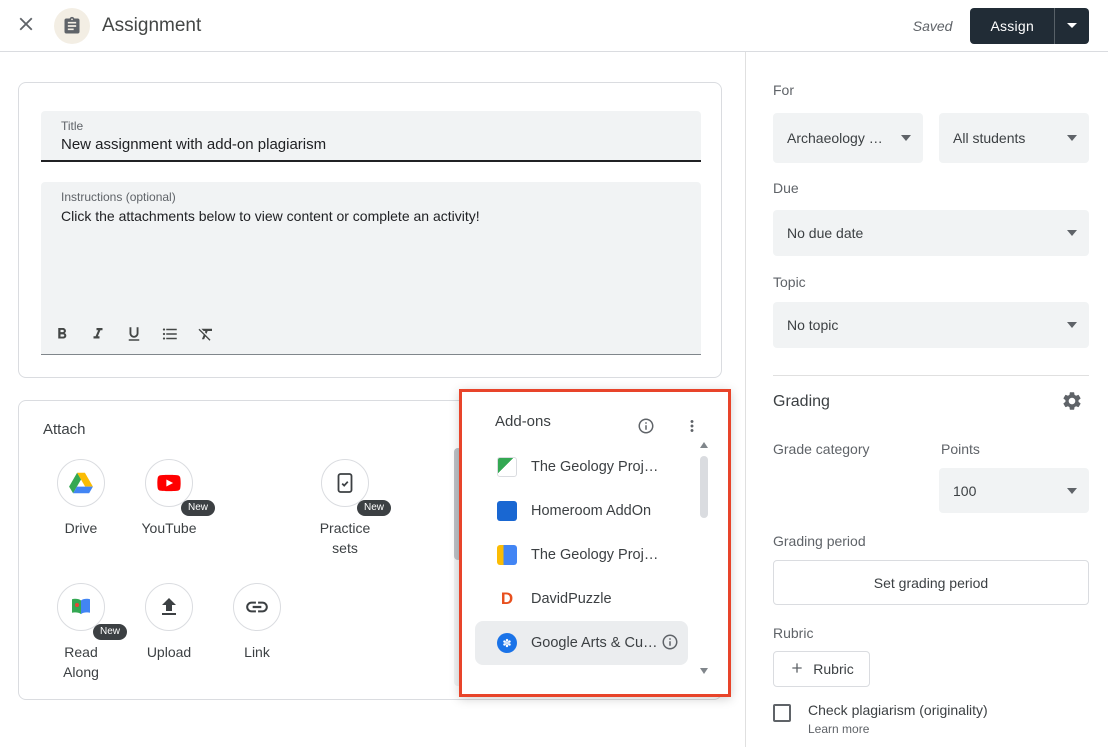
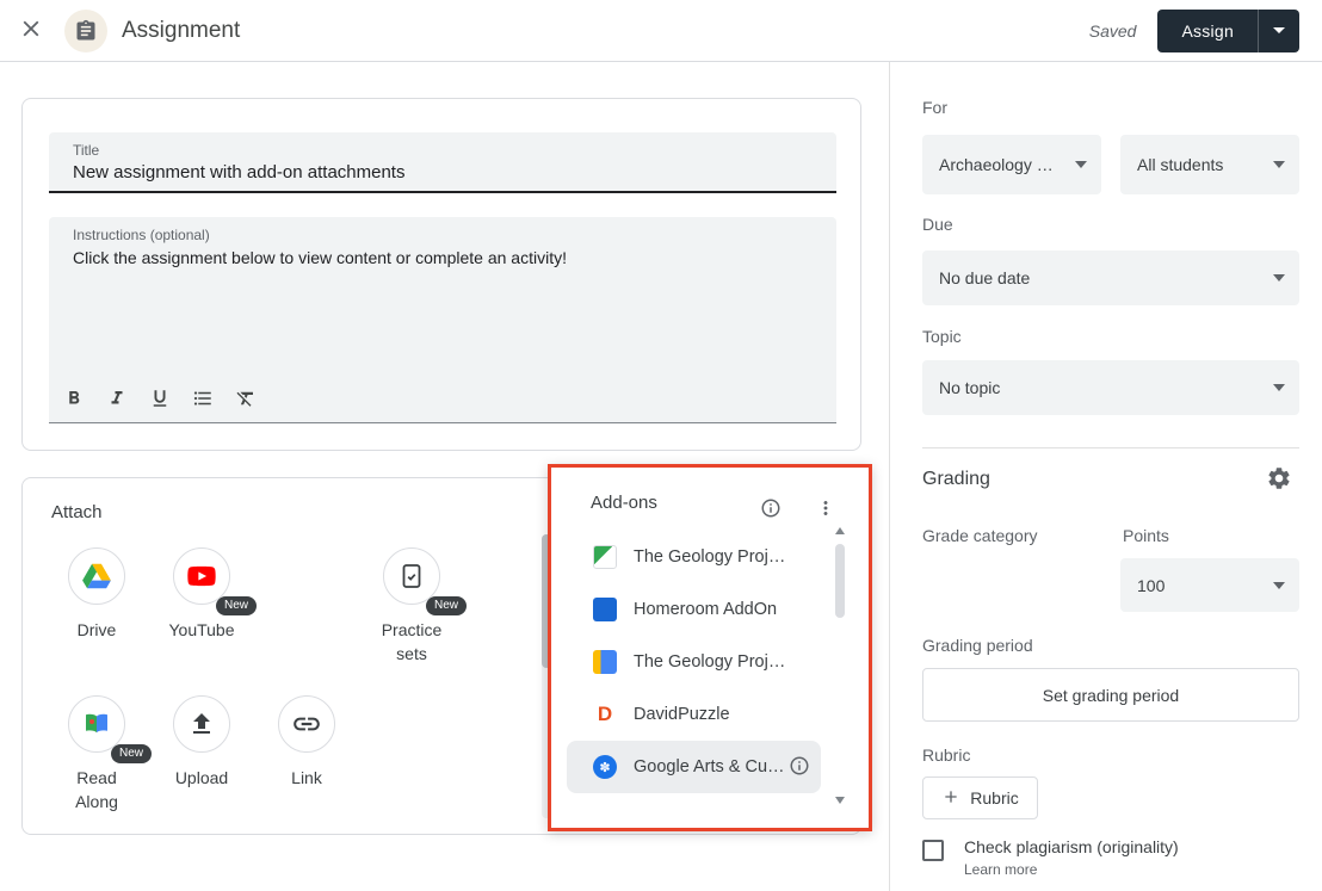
  Assignment
  Saved
  Assign
  Title
- New assignment with add-on plagiarism
+ New assignment with add-on attachments
  Instructions (optional)
- Click the attachments below to view content or complete an activity!
+ Click the assignment below to view content or complete an activity!
  Attach
  Drive
  New
  YouTube
  New
  Practice sets
  New
  Read Along
  Upload
  Link
  Add-ons
  The Geology Proj…
  Homeroom AddOn
  The Geology Proj…
  D
  DavidPuzzle
  ✽
  Google Arts & Cu…
  For
  Archaeology …
  All students
  Due
  No due date
  Topic
  No topic
  Grading
  Grade category
  Points
  100
  Grading period
  Set grading period
  Rubric
  Rubric
  Check plagiarism (originality)
  Learn more
